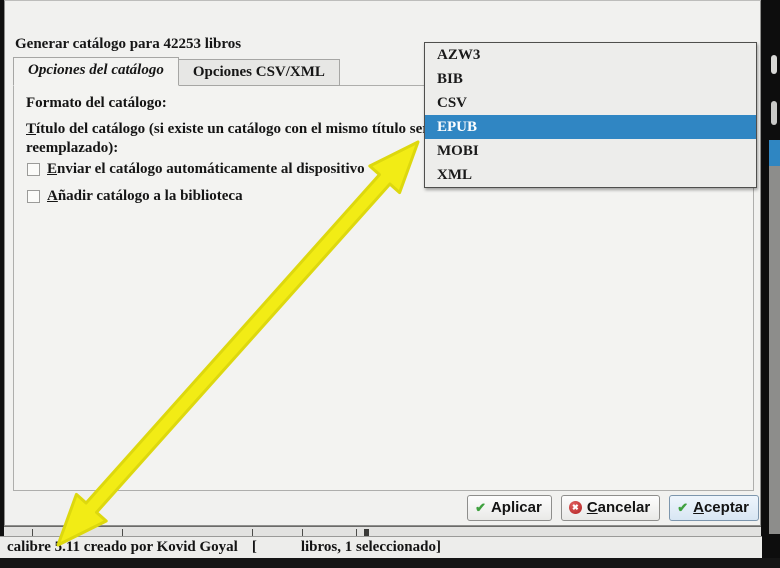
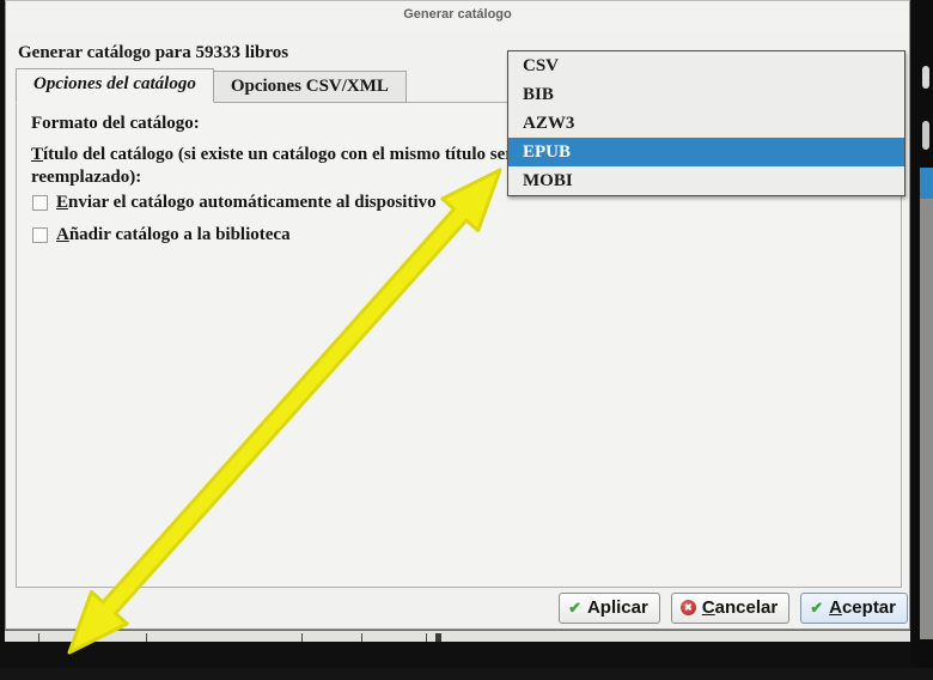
+ Generar catálogo
- Generar catálogo para 42253 libros
+ Generar catálogo para 59333 libros
  Opciones del catálogo
  Opciones CSV/XML
  Formato del catálogo:
  Título del catálogo (si existe un catálogo con el mismo título se reemplazado):
  Enviar el catálogo automáticamente al dispositivo
  Añadir catálogo a la biblioteca
  ✔
  Aplicar
  ✖
  Cancelar
  ✔
  Aceptar
- AZW3
+ CSV
  BIB
- CSV
+ AZW3
  EPUB
  MOBI
- XML
- calibre 5.11 creado por Kovid Goyal
- [
- libros, 1 seleccionado]
